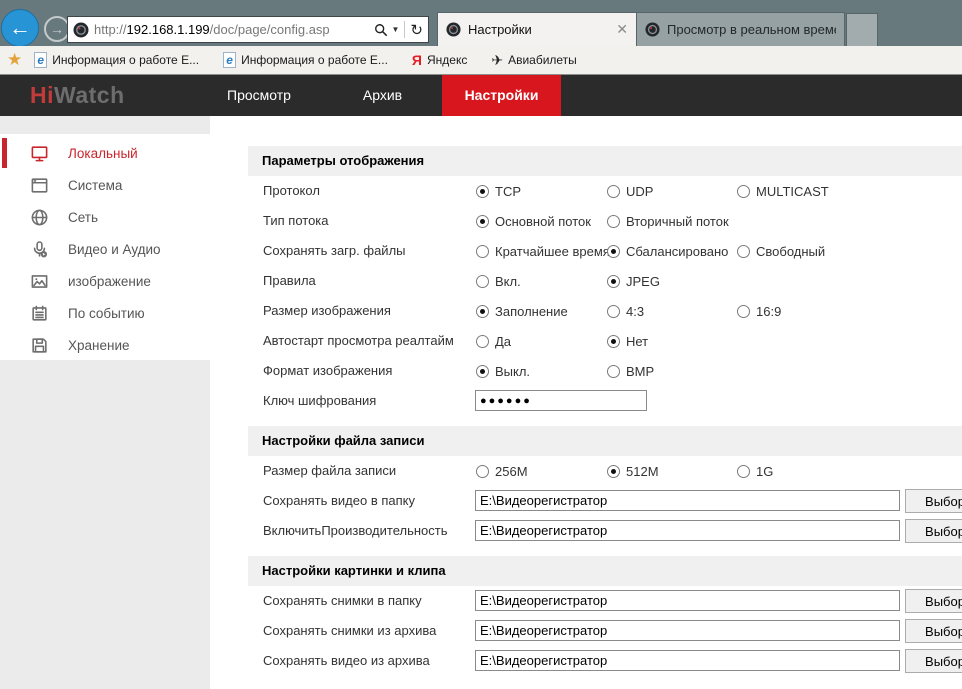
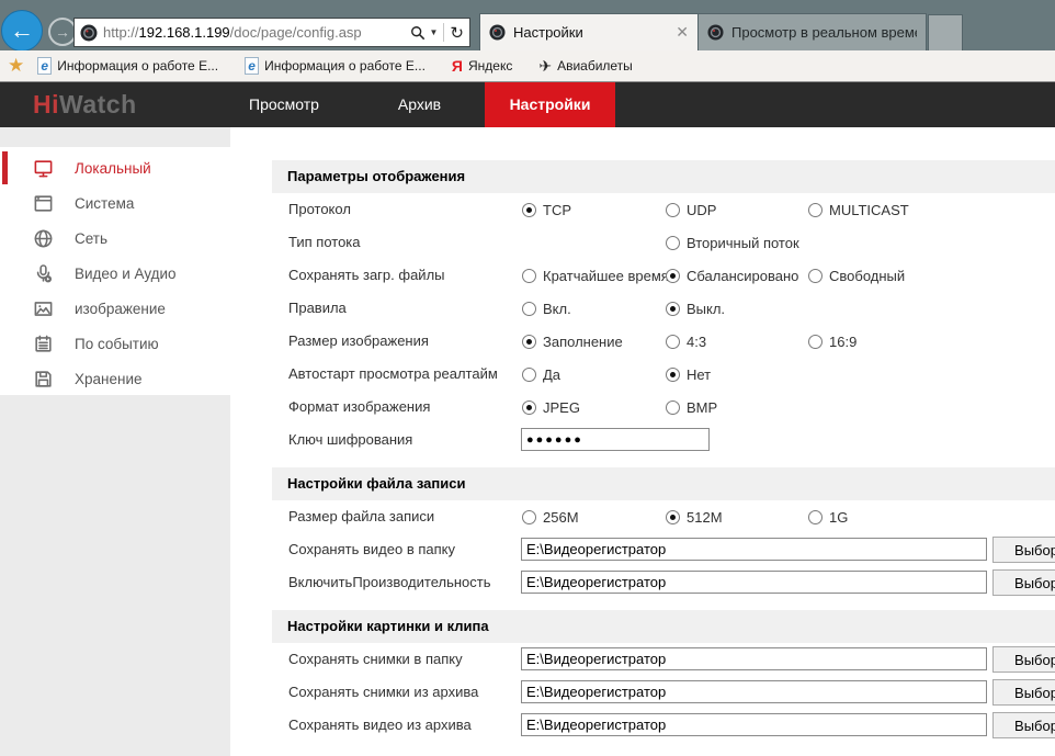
  ←
  →
  http://192.168.1.199/doc/page/config.asp
  ▼
  ↻
  Настройки
  ✕
  Просмотр в реальном врем
  ★
  e
  Информация о работе Е...
  e
  Информация о работе Е...
  Я
  Яндекс
  ✈
  Авиабилеты
  HiWatch
  Просмотр
  Архив
  Настройки
  Локальный
  Система
  Сеть
  Видео и Аудио
  изображение
  По событию
  Хранение
  Параметры отображения
  Протокол
  TCP
  UDP
  MULTICAST
  Тип потока
- Основной поток
  Вторичный поток
  Сохранять загр. файлы
  Кратчайшее врем
  Сбалансировано
  Свободный
  Правила
  Вкл.
- JPEG
+ Выкл.
  Размер изображения
  Заполнение
  4:3
  16:9
  Автостарт просмотра реалтайм
  Да
  Нет
  Формат изображения
- Выкл.
+ JPEG
  BMP
  Ключ шифрования
  ●●●●●●
  Настройки файла записи
  Размер файла записи
  256M
  512M
  1G
  Сохранять видео в папку
  E:\Видеорегистратор
  Выбор
  ВключитьПроизводительность
  E:\Видеорегистратор
  Выбор
  Настройки картинки и клипа
  Сохранять снимки в папку
  E:\Видеорегистратор
  Выбор
  Сохранять снимки из архива
  E:\Видеорегистратор
  Выбор
  Сохранять видео из архива
  E:\Видеорегистратор
  Выбор
